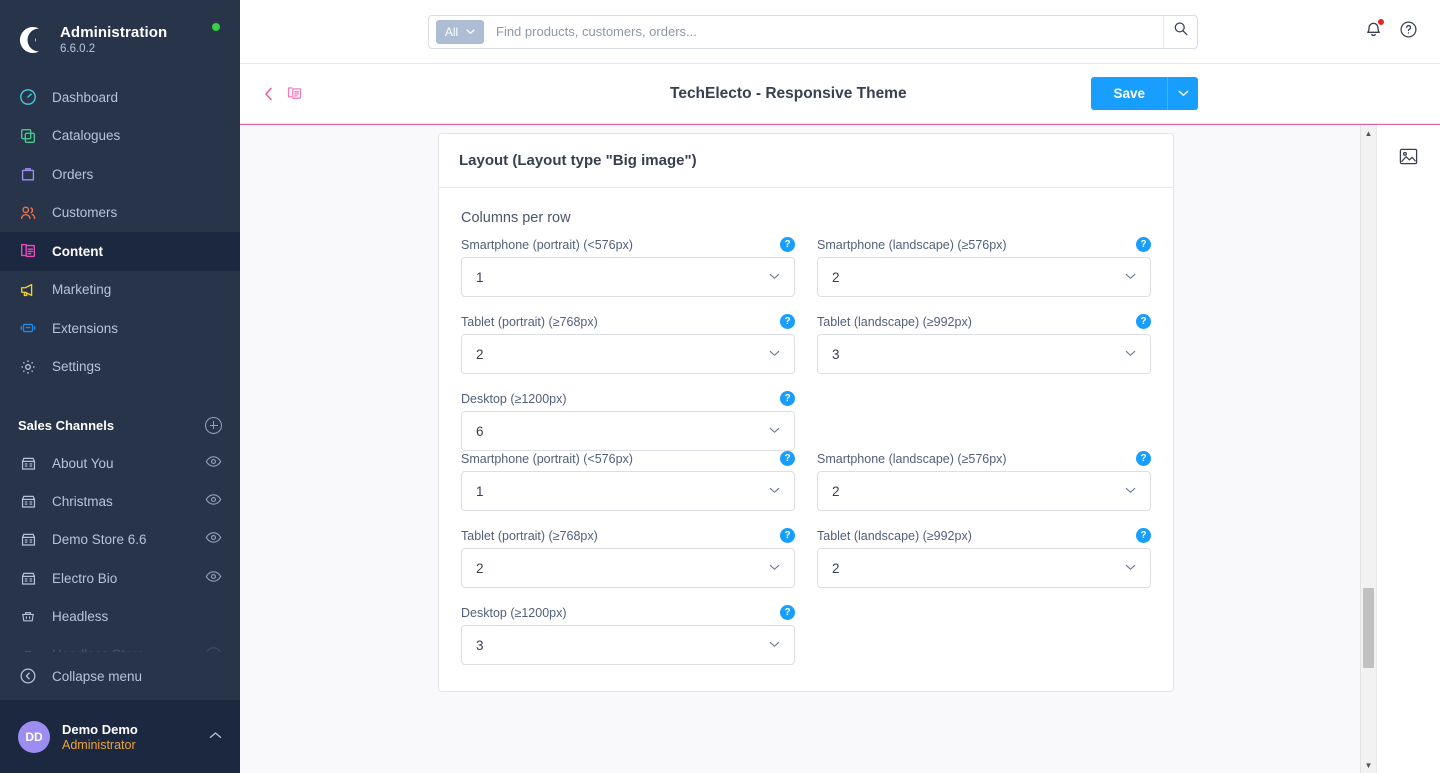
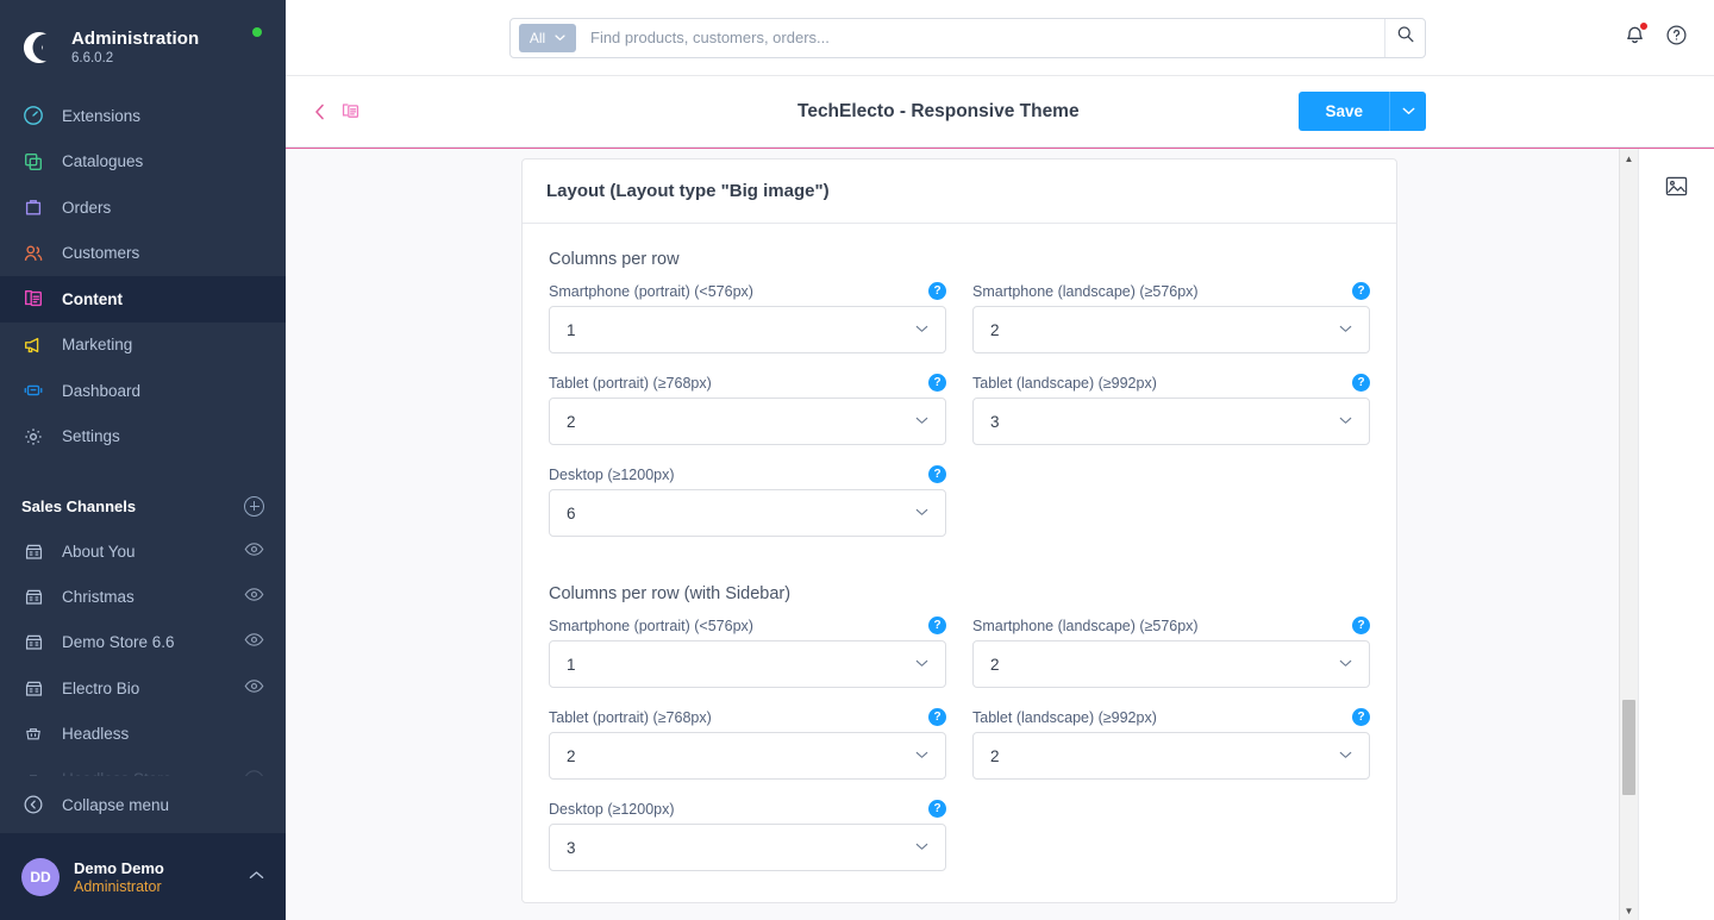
  Administration
  6.6.0.2
- Dashboard
+ Extensions
  Catalogues
  Orders
  Customers
  Content
  Marketing
- Extensions
+ Dashboard
  Settings
  Sales Channels
  About You
  Christmas
  Demo Store 6.6
  Electro Bio
  Headless
  Collapse menu
  DD
  Demo Demo
  Administrator
  All
  Find products, customers, orders...
  TechElecto - Responsive Theme
  Save
  Layout (Layout type "Big image")
  Columns per row
  Smartphone (portrait) (<576px)
  ?
  1
  Smartphone (landscape) (≥576px)
  ?
  2
  Tablet (portrait) (≥768px)
  ?
  2
  Tablet (landscape) (≥992px)
  ?
  3
  Desktop (≥1200px)
  ?
  6
+ Columns per row (with Sidebar)
  Smartphone (portrait) (<576px)
  ?
  1
  Smartphone (landscape) (≥576px)
  ?
  2
  Tablet (portrait) (≥768px)
  ?
  2
  Tablet (landscape) (≥992px)
  ?
  2
  Desktop (≥1200px)
  ?
  3
  ▲
  ▼
